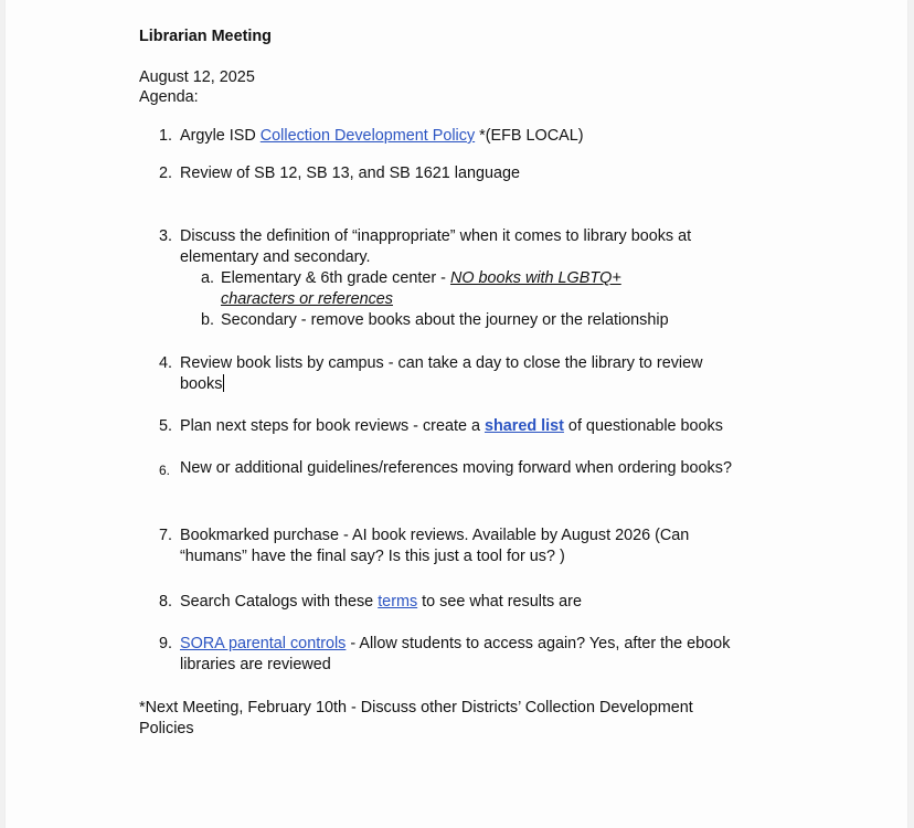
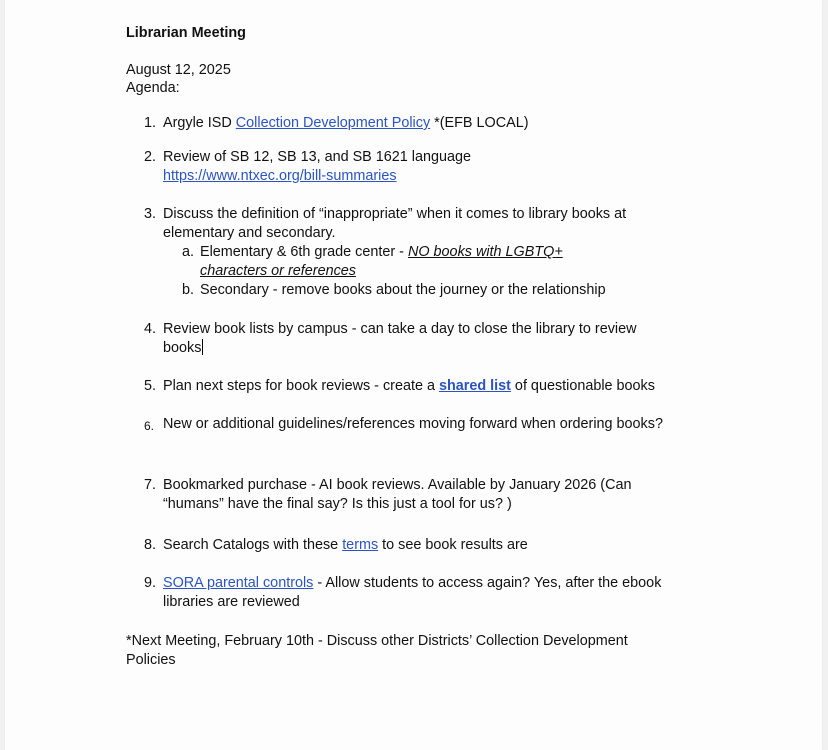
  Librarian Meeting
  August 12, 2025
  Agenda:
  1.
  Argyle ISD Collection Development Policy *(EFB LOCAL)
  2.
  Review of SB 12, SB 13, and SB 1621 language
+ https://www.ntxec.org/bill-summaries
  3.
  Discuss the definition of “inappropriate” when it comes to library books at elementary and secondary.
  a.
  Elementary & 6th grade center - NO books with LGBTQ+ characters or references
  b.
  Secondary - remove books about the journey or the relationship
  4.
  Review book lists by campus - can take a day to close the library to review books
  5.
  Plan next steps for book reviews - create a shared list of questionable books
  6.
  New or additional guidelines/references moving forward when ordering books?
  7.
- Bookmarked purchase - AI book reviews. Available by August 2026 (Can “humans” have the final say? Is this just a tool for us? )
+ Bookmarked purchase - AI book reviews. Available by January 2026 (Can “humans” have the final say? Is this just a tool for us? )
  8.
- Search Catalogs with these terms to see what results are
+ Search Catalogs with these terms to see book results are
  9.
  SORA parental controls - Allow students to access again? Yes, after the ebook libraries are reviewed
  *Next Meeting, February 10th - Discuss other Districts’ Collection Development Policies
